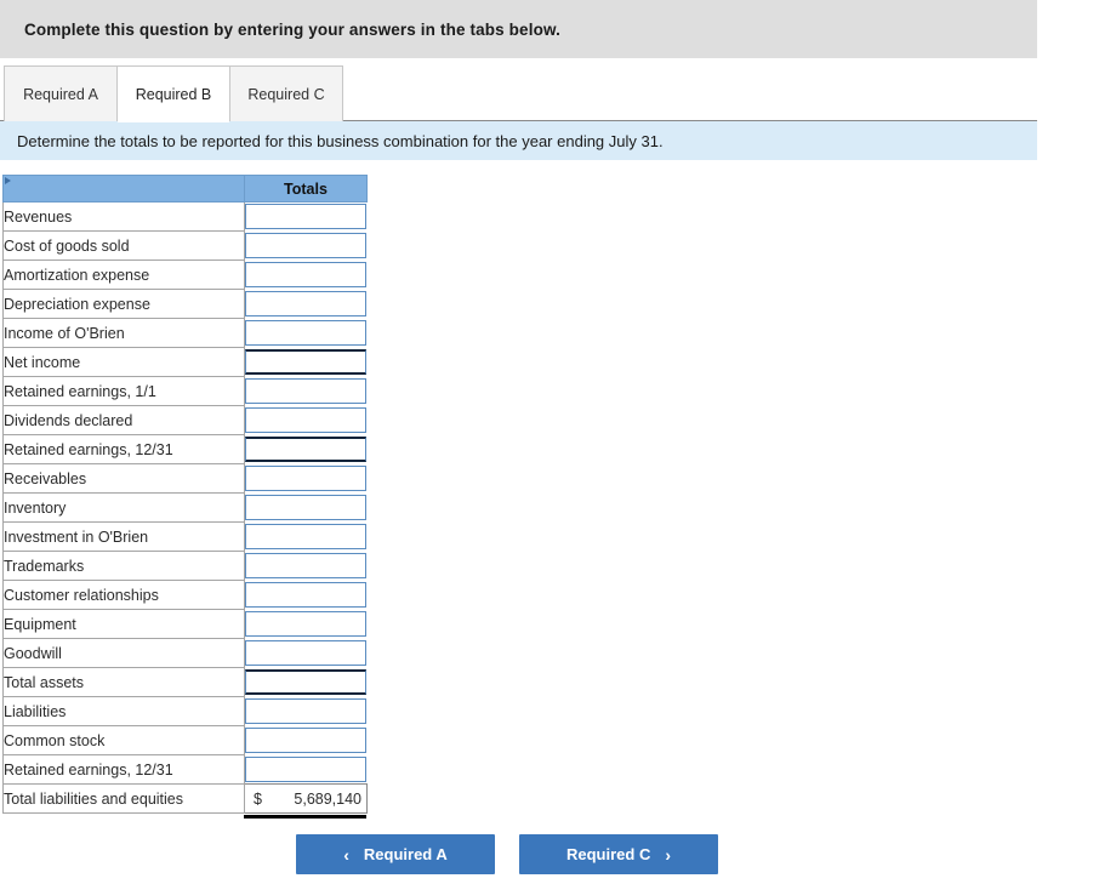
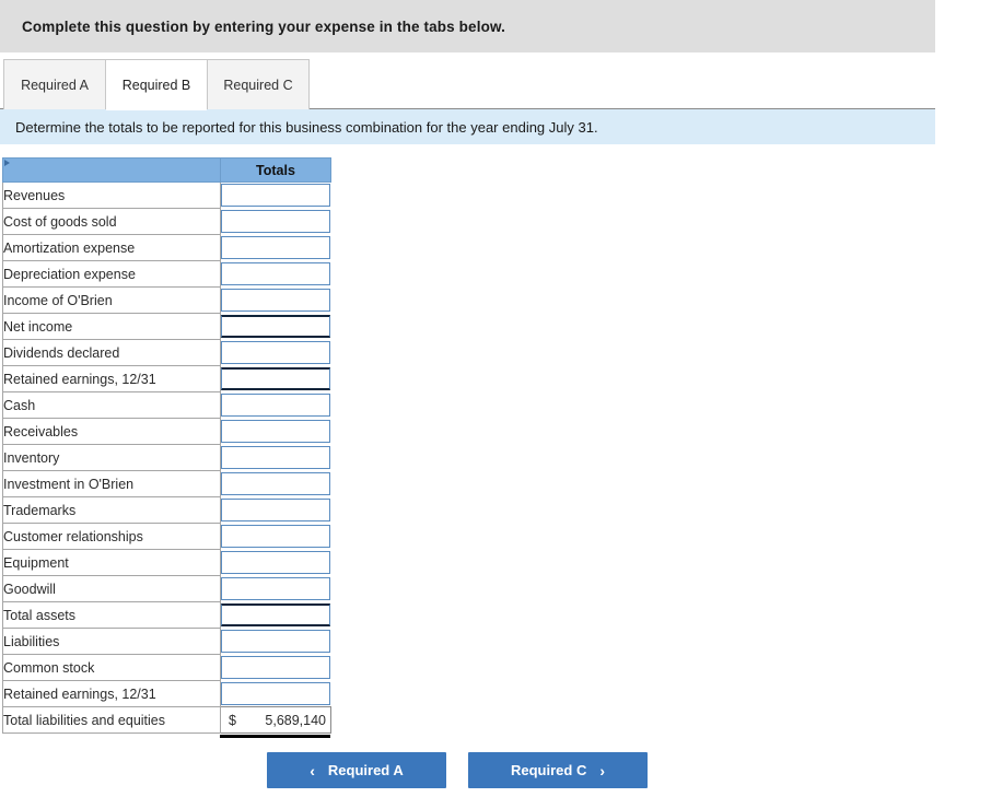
- Complete this question by entering your answers in the tabs below.
+ Complete this question by entering your expense in the tabs below.
  Required A
  Required B
  Required C
  Determine the totals to be reported for this business combination for the year ending July 31.
  	Totals
  Revenues
  Cost of goods sold
  Amortization expense
  Depreciation expense
  Income of O'Brien
  Net income
- Retained earnings, 1/1
  Dividends declared
  Retained earnings, 12/31
+ Cash
  Receivables
  Inventory
  Investment in O'Brien
  Trademarks
  Customer relationships
  Equipment
  Goodwill
  Total assets
  Liabilities
  Common stock
  Retained earnings, 12/31
  Total liabilities and equities	$ 5,689,140
  ‹
  Required A
  Required C
  ›
